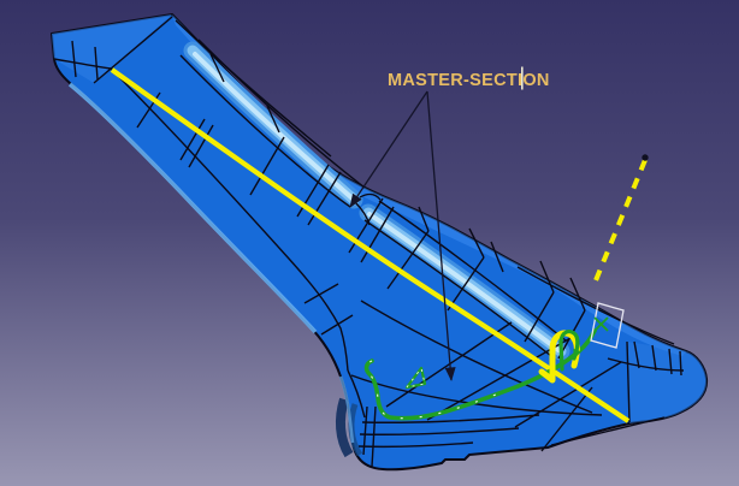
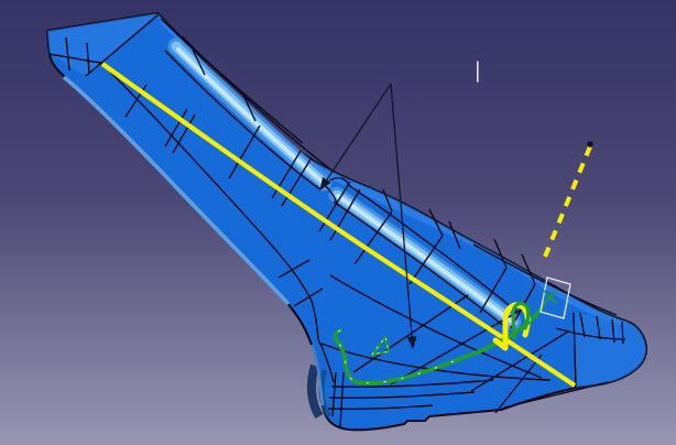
- MASTER-SECTION
